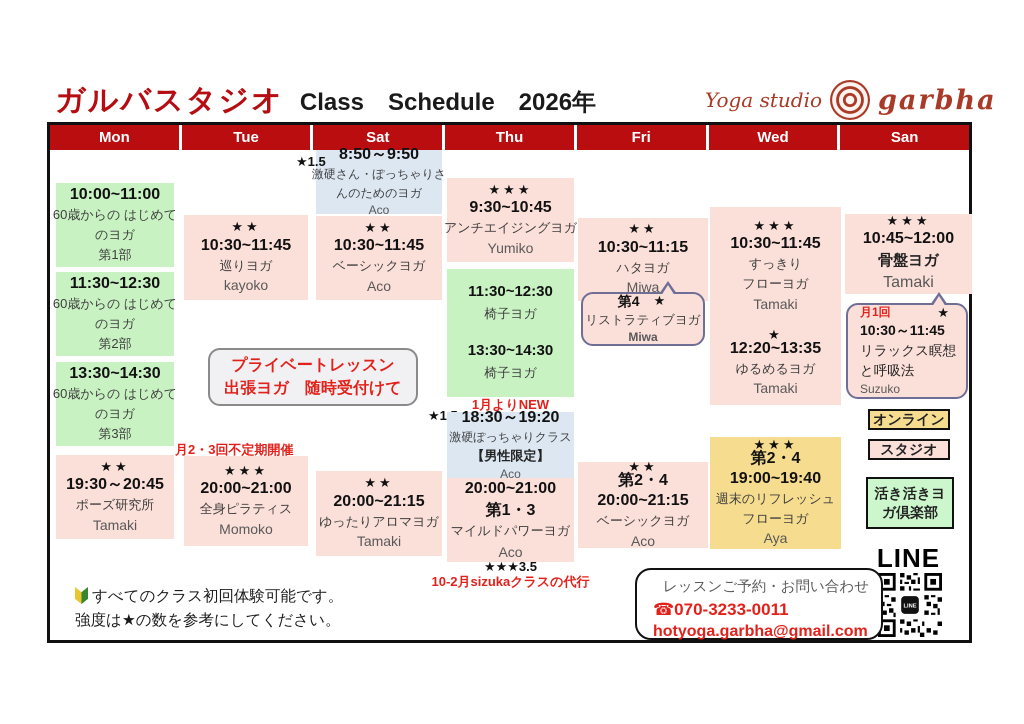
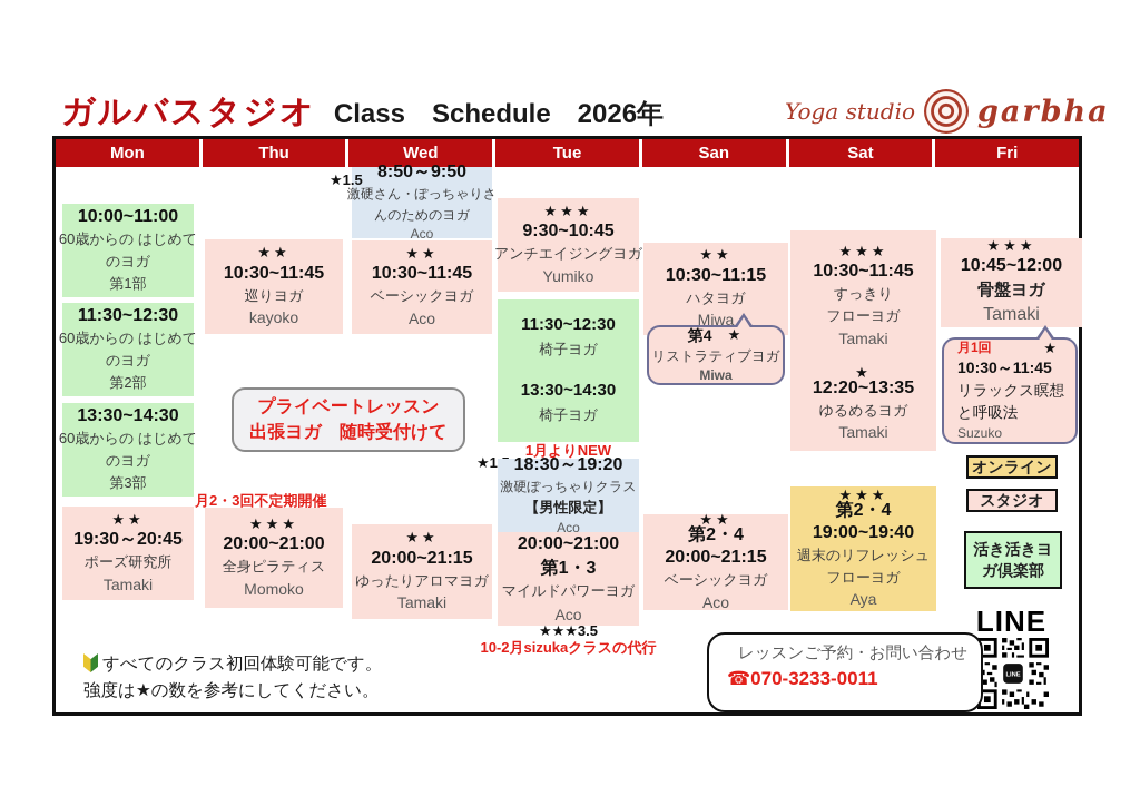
  ガルバスタジオ Class Schedule 2026年
  Yoga studio
  garbha
  Mon
- Tue
+ Thu
- Sat
+ Wed
- Thu
+ Tue
- Fri
+ San
- Wed
+ Sat
- San
+ Fri
  10:00~11:00
  60歳からの はじめて
  のヨガ
  第1部
  11:30~12:30
  60歳からの はじめて
  のヨガ
  第2部
  13:30~14:30
  60歳からの はじめて
  のヨガ
  第3部
  ★★
  19:30～20:45
  ポーズ研究所
  Tamaki
  ★★
  10:30~11:45
  巡りヨガ
  kayoko
  プライベートレッスン
  出張ヨガ 随時受付けて
  月2・3回不定期開催
  ★★★
  20:00~21:00
  全身ピラティス
  Momoko
  ★1.5
  8:50～9:50
  激硬さん・ぽっちゃりさ
  んのためのヨガ
  Aco
  ★★
  10:30~11:45
  ベーシックヨガ
  Aco
  ★★
  20:00~21:15
  ゆったりアロマヨガ
  Tamaki
  ★★★
  9:30~10:45
  アンチエイジングヨガ
  Yumiko
  11:30~12:30
  椅子ヨガ
  13:30~14:30
  椅子ヨガ
  1月よりNEW
  18:30～19:20
  激硬ぽっちゃりクラス
  【男性限定】
  Aco
  20:00~21:00
  第1・3
  マイルドパワーヨガ
  Aco
  ★★★3.5
  10-2月sizukaクラスの代行
  ★★
  10:30~11:15
  ハタヨガ
  Miwa
  第4
  ★
  リストラティブヨガ
  Miwa
  ★★
  第2・4
  20:00~21:15
  ベーシックヨガ
  Aco
  ★★★
  10:30~11:45
  すっきり
  フローヨガ
  Tamaki
  ★
  12:20~13:35
  ゆるめるヨガ
  Tamaki
  ★★★
  第2・4
  19:00~19:40
  週末のリフレッシュ
  フローヨガ
  Aya
  ★★★
  10:45~12:00
  骨盤ヨガ
  Tamaki
  月1回
  ★
  10:30～11:45
  リラックス瞑想
  と呼吸法
  Suzuko
  オンライン
  スタジオ
  活き活きヨ
  ガ倶楽部
  LINE
  レッスンご予約・お問い合わせ
  ☎070-3233-0011
- hotyoga.garbha@gmail.com
  すべてのクラス初回体験可能です。
  強度は★の数を参考にしてください。
